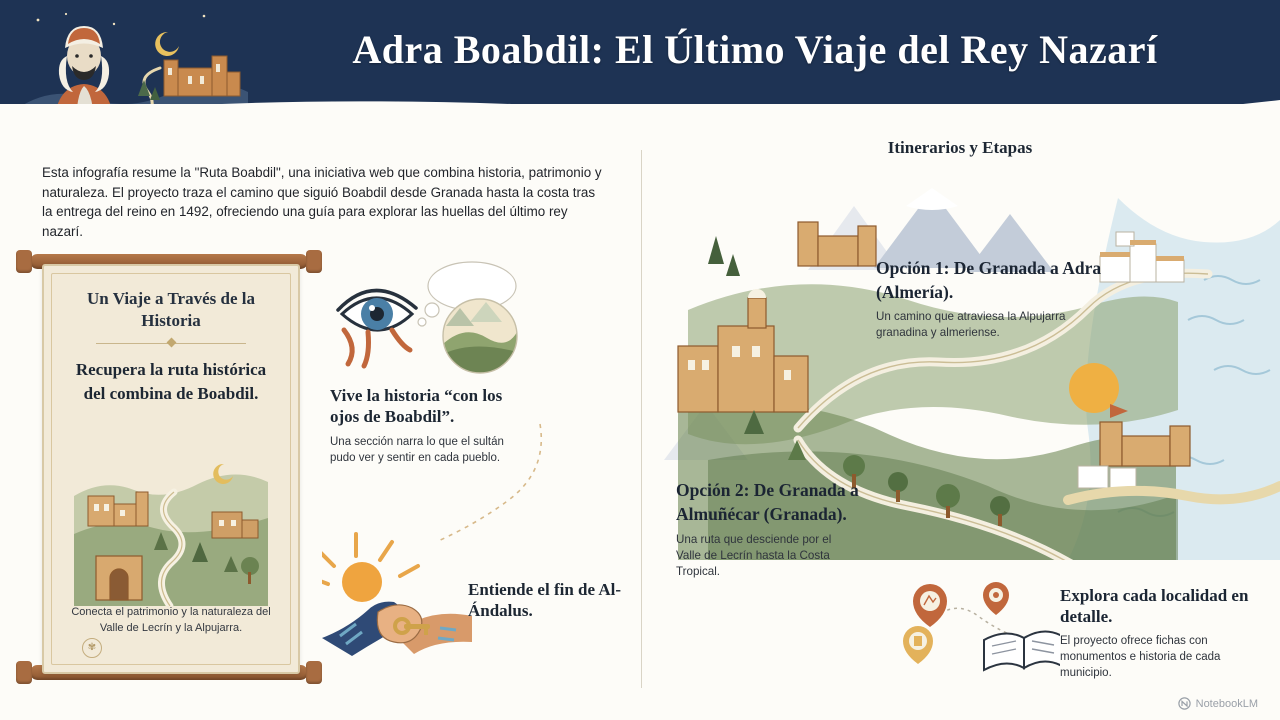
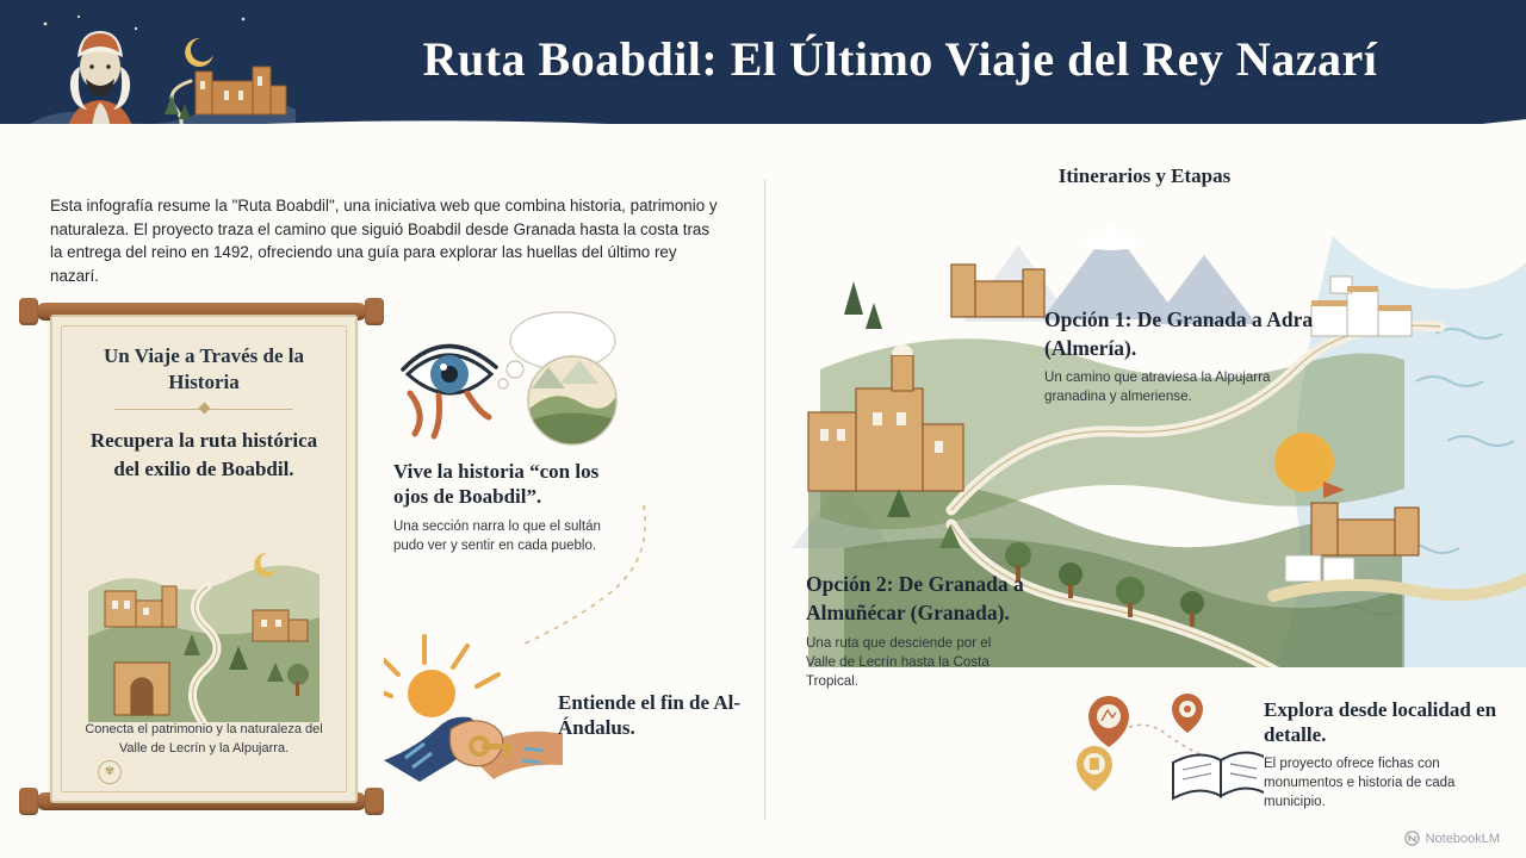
- Adra Boabdil: El Último Viaje del Rey Nazarí
+ Ruta Boabdil: El Último Viaje del Rey Nazarí
  Esta infografía resume la "Ruta Boabdil", una iniciativa web que combina historia, patrimonio y naturaleza. El proyecto traza el camino que siguió Boabdil desde Granada hasta la costa tras la entrega del reino en 1492, ofreciendo una guía para explorar las huellas del último rey nazarí.
  Un Viaje a Través de la Historia
- Recupera la ruta histórica del combina de Boabdil.
+ Recupera la ruta histórica del exilio de Boabdil.
  Conecta el patrimonio y la naturaleza del Valle de Lecrín y la Alpujarra.
  ✾
  Vive la historia “con los ojos de Boabdil”.
  Una sección narra lo que el sultán pudo ver y sentir en cada pueblo.
  Entiende el fin de Al-Ándalus.
  Itinerarios y Etapas
  Opción 1: De Granada a Adra (Almería).
  Un camino que atraviesa la Alpujarra granadina y almeriense.
  Opción 2: De Granada a Almuñécar (Granada).
  Una ruta que desciende por el Valle de Lecrín hasta la Costa Tropical.
- Explora cada localidad en detalle.
+ Explora desde localidad en detalle.
  El proyecto ofrece fichas con monumentos e historia de cada municipio.
  NotebookLM
